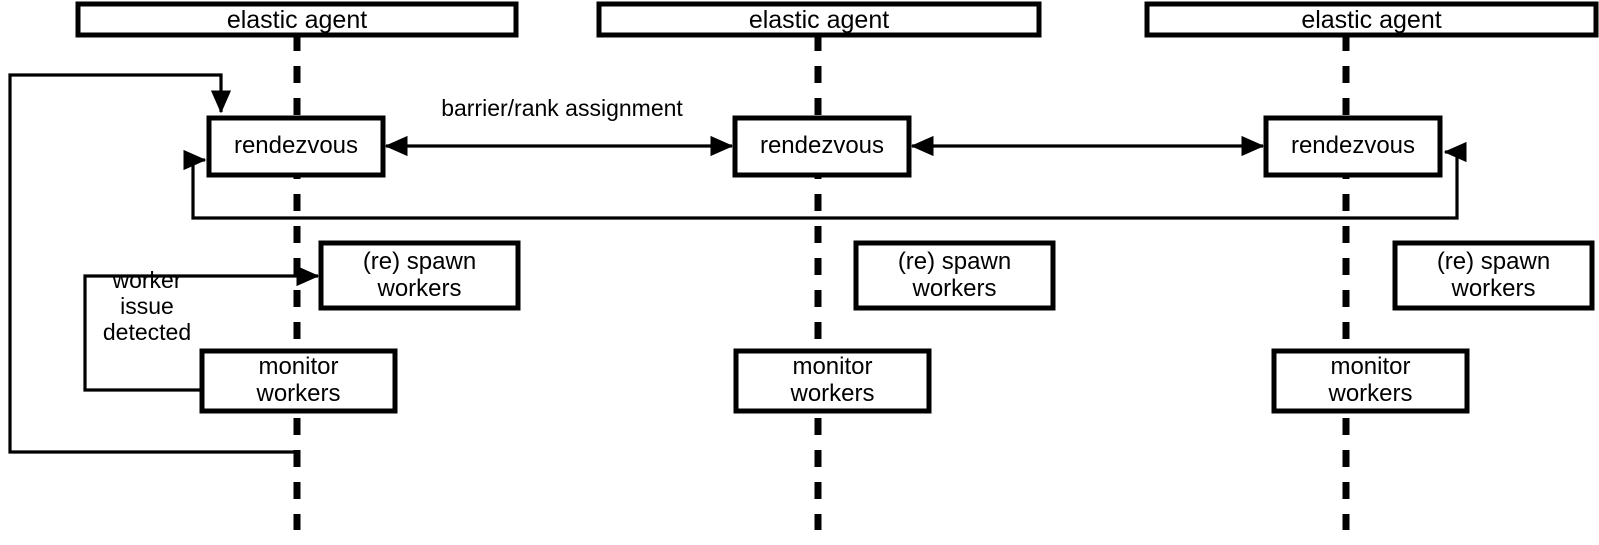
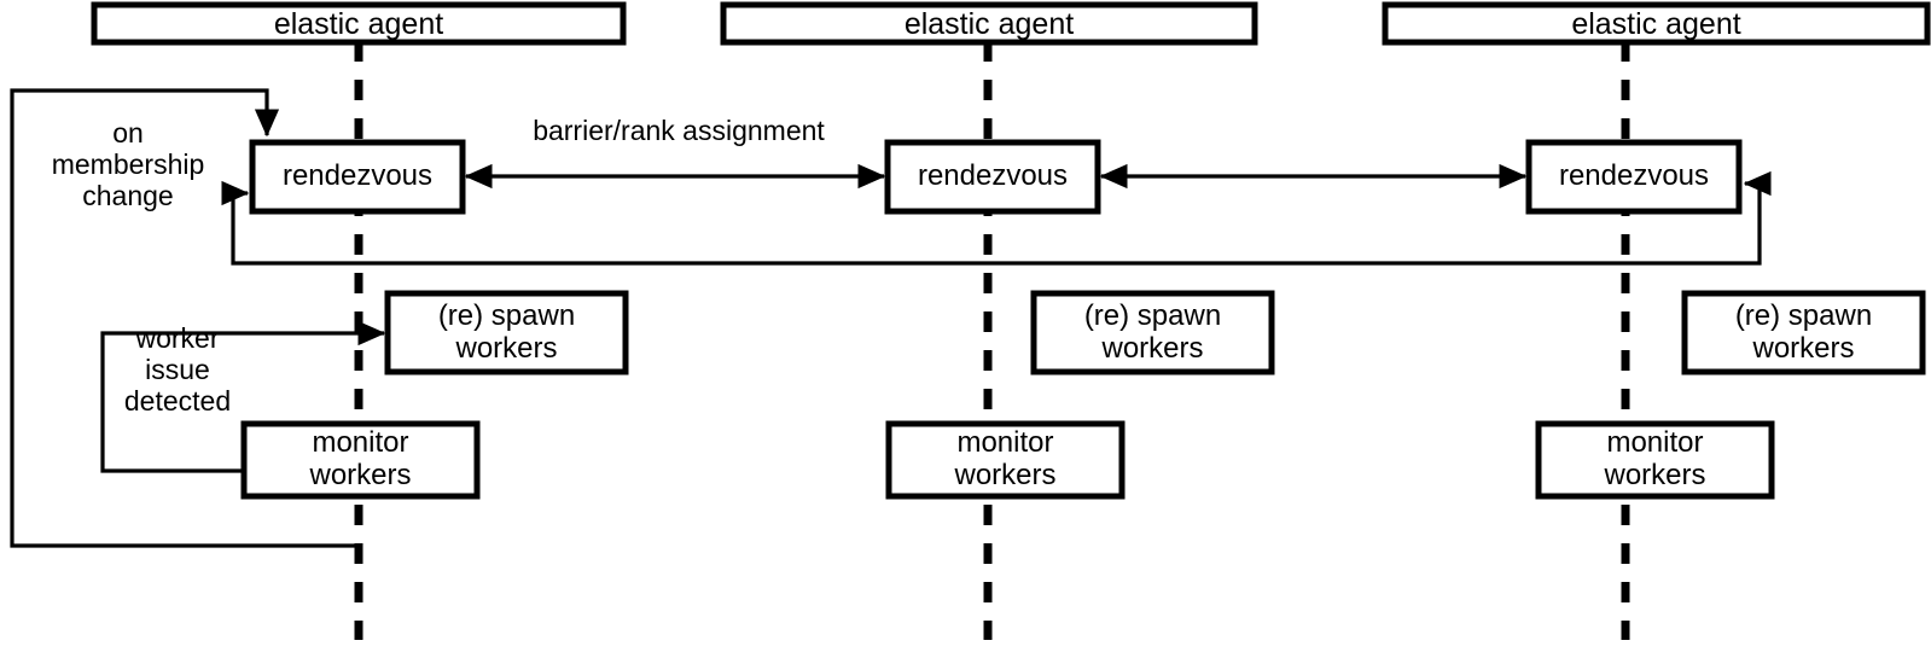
  elastic agent
  elastic agent
  elastic agent
  rendezvous
  rendezvous
  rendezvous
  (re) spawn
  workers
  (re) spawn
  workers
  (re) spawn
  workers
  monitor
  workers
  monitor
  workers
  monitor
  workers
  barrier/rank assignment
+ on
+ membership
+ change
  worker
  issue
  detected
